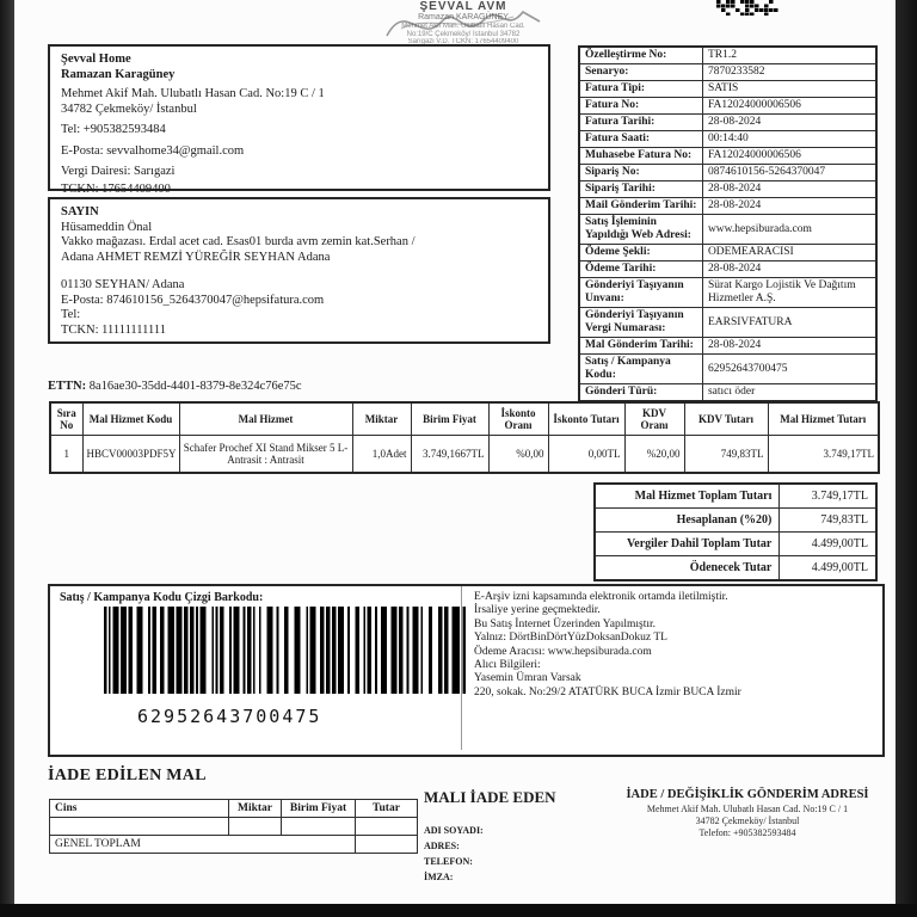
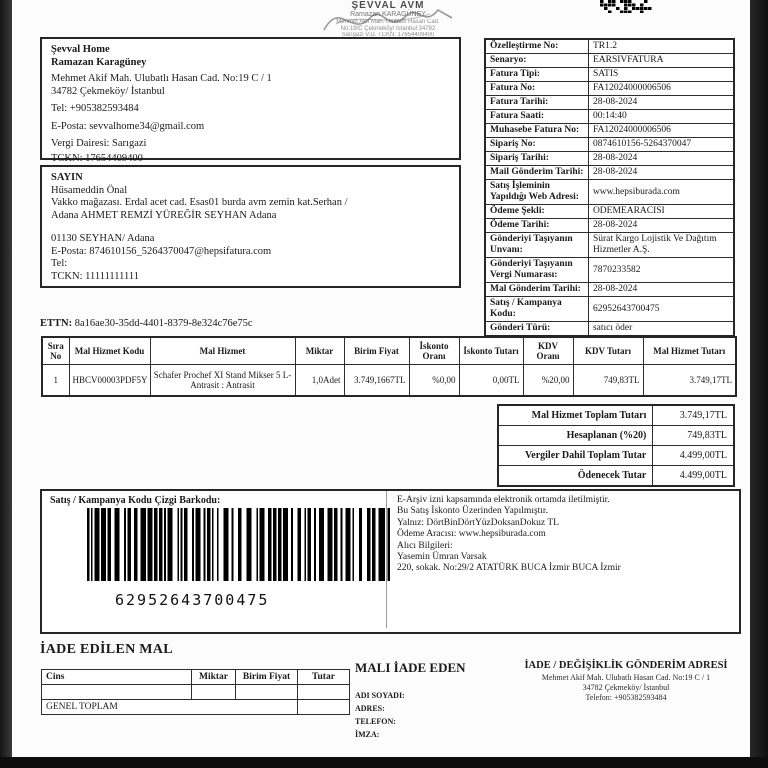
  ŞEVVAL AVM
  Şevval Home
  Ramazan Karagüney
  Mehmet Akif Mah. Ulubatlı Hasan Cad. No:19 C / 1
  34782 Çekmeköy/ İstanbul
  Tel: +905382593484
  E-Posta: sevvalhome34@gmail.com
  Vergi Dairesi: Sarıgazi
  TCKN: 17654409400
  SAYIN
  Hüsameddin Önal
  Vakko mağazası. Erdal acet cad. Esas01 burda avm zemin kat.Serhan /
  Adana AHMET REMZİ YÜREĞİR SEYHAN Adana
  01130 SEYHAN/ Adana
  E-Posta: 874610156_5264370047@hepsifatura.com
  Tel:
  TCKN: 11111111111
  Özelleştirme No:	TR1.2
- Senaryo:	7870233582
+ Senaryo:	EARSIVFATURA
  Fatura Tipi:	SATIS
  Fatura No:	FA12024000006506
  Fatura Tarihi:	28-08-2024
  Fatura Saati:	00:14:40
  Muhasebe Fatura No:	FA12024000006506
  Sipariş No:	0874610156-5264370047
  Sipariş Tarihi:	28-08-2024
  Mail Gönderim Tarihi:	28-08-2024
  Satış İşleminin Yapıldığı Web Adresi:	www.hepsiburada.com
  Ödeme Şekli:	ODEMEARACISI
  Ödeme Tarihi:	28-08-2024
  Gönderiyi Taşıyanın Unvanı:	Sürat Kargo Lojistik Ve Dağıtım Hizmetler A.Ş.
- Gönderiyi Taşıyanın Vergi Numarası:	EARSIVFATURA
+ Gönderiyi Taşıyanın Vergi Numarası:	7870233582
  Mal Gönderim Tarihi:	28-08-2024
  Satış / Kampanya Kodu:	62952643700475
  Gönderi Türü:	satıcı öder
  ETTN: 8a16ae30-35dd-4401-8379-8e324c76e75c
  Sıra No	Mal Hizmet Kodu	Mal Hizmet	Miktar	Birim Fiyat	İskonto Oranı	İskonto Tutarı	KDV Oranı	KDV Tutarı	Mal Hizmet Tutarı
  1	HBCV00003PDF5Y	Schafer Prochef XI Stand Mikser 5 L-Antrasit : Antrasit	1,0Adet	3.749,1667TL	%0,00	0,00TL	%20,00	749,83TL	3.749,17TL
  Mal Hizmet Toplam Tutarı	3.749,17TL
  Hesaplanan (%20)	749,83TL
  Vergiler Dahil Toplam Tutar	4.499,00TL
  Ödenecek Tutar	4.499,00TL
  Satış / Kampanya Kodu Çizgi Barkodu:
  62952643700475
  E-Arşiv izni kapsamında elektronik ortamda iletilmiştir.
- İrsaliye yerine geçmektedir.
- Bu Satış İnternet Üzerinden Yapılmıştır.
+ Bu Satış İskonto Üzerinden Yapılmıştır.
  Yalnız: DörtBinDörtYüzDoksanDokuz TL
  Ödeme Aracısı: www.hepsiburada.com
  Alıcı Bilgileri:
  Yasemin Ümran Varsak
  220, sokak. No:29/2 ATATÜRK BUCA İzmir BUCA İzmir
  İADE EDİLEN MAL
  Cins	Miktar	Birim Fiyat	Tutar
  GENEL TOPLAM
  MALI İADE EDEN
  ADI SOYADI:
  ADRES:
  TELEFON:
  İMZA:
  İADE / DEĞİŞİKLİK GÖNDERİM ADRESİ
  Mehmet Akif Mah. Ulubatlı Hasan Cad. No:19 C / 1
  34782 Çekmeköy/ İstanbul
  Telefon: +905382593484
